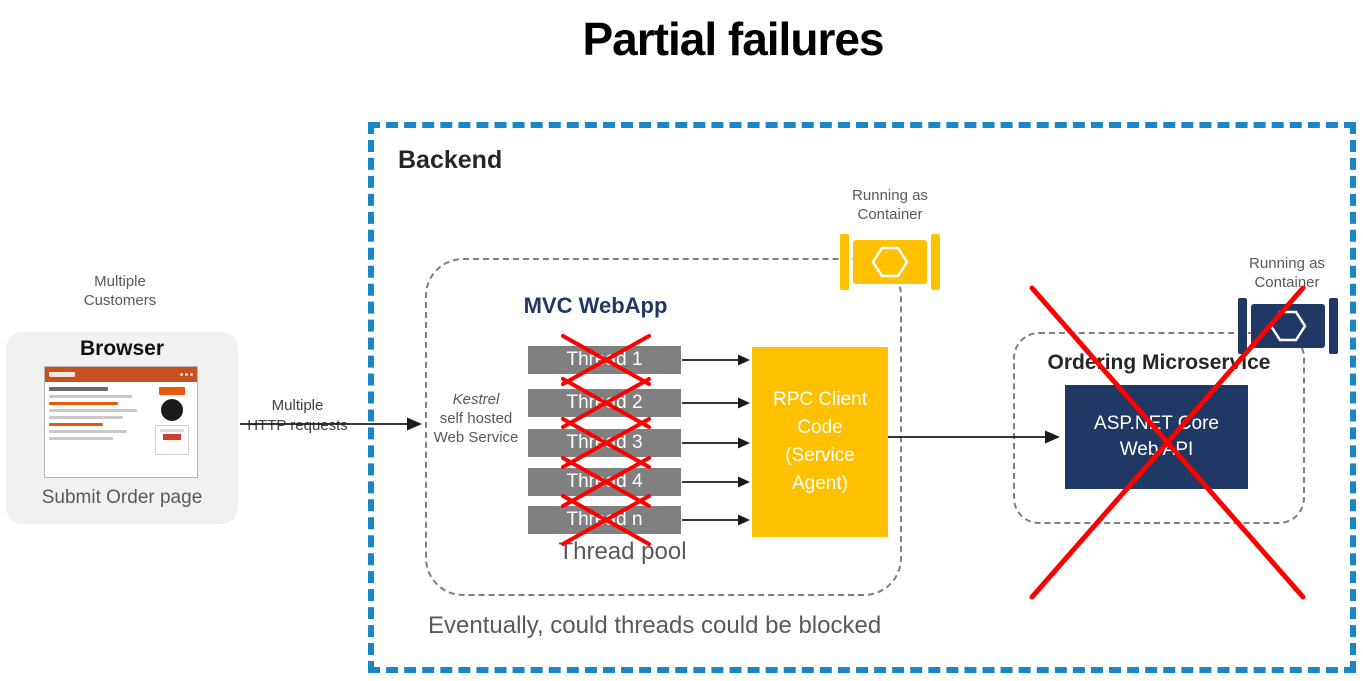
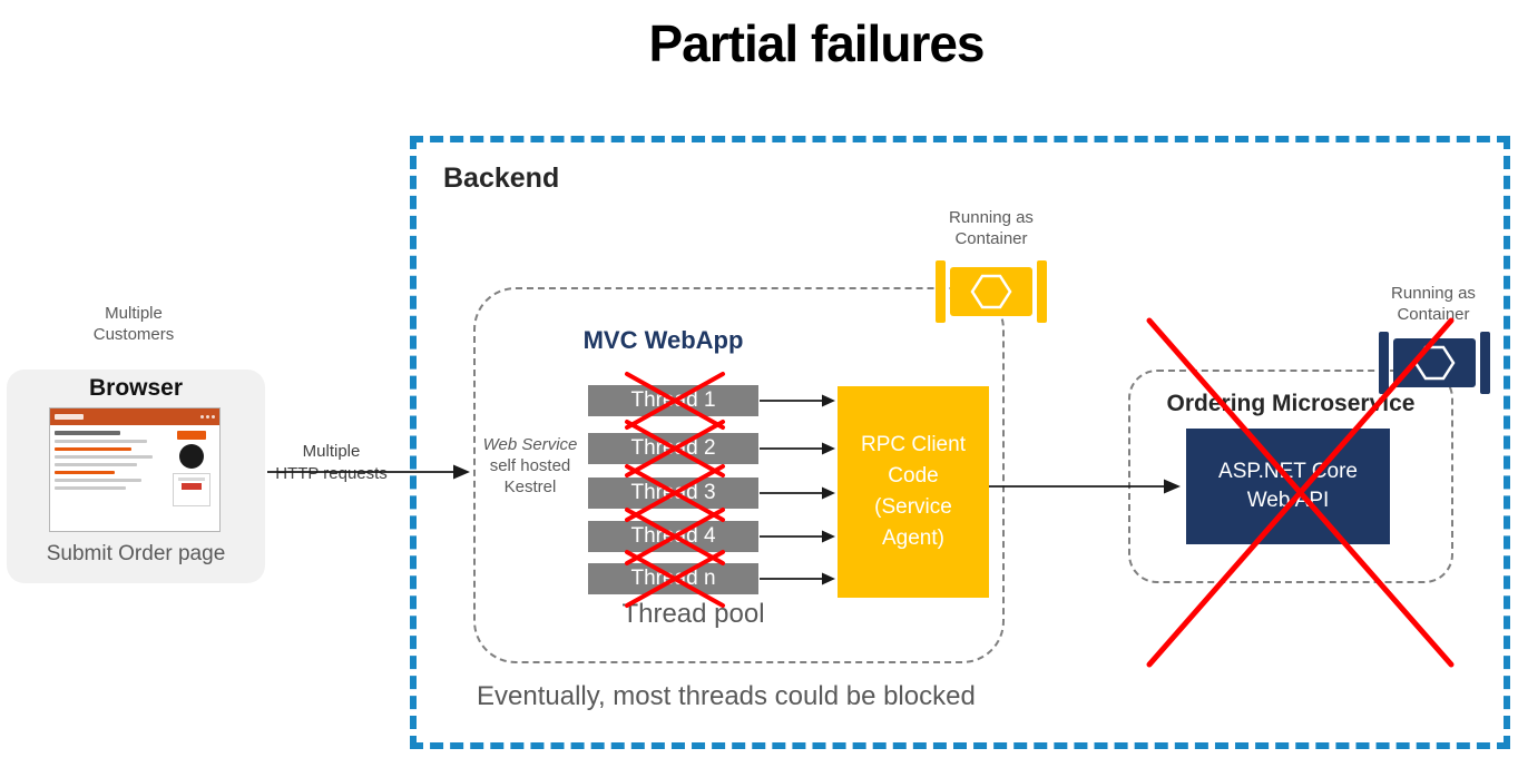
  Partial failures
  Backend
  Multiple
  Customers
  Browser
  Submit Order page
  Multiple
  HTTP requests
  MVC WebApp
- Kestrel
+ Web Service
  self hosted
- Web Service
+ Kestrel
  Thred 1
  Thred 2
  Thred 3
  Thred 4
  Thred n
  Thread pool
  RPC Client
  Code
  (Service
  Agent)
  Running as
  Container
  Ordeing Microserice
  ASP.NETore
  Web API
  Running as
  Container
- Eventually, could threads could be blocked
+ Eventually, most threads could be blocked
